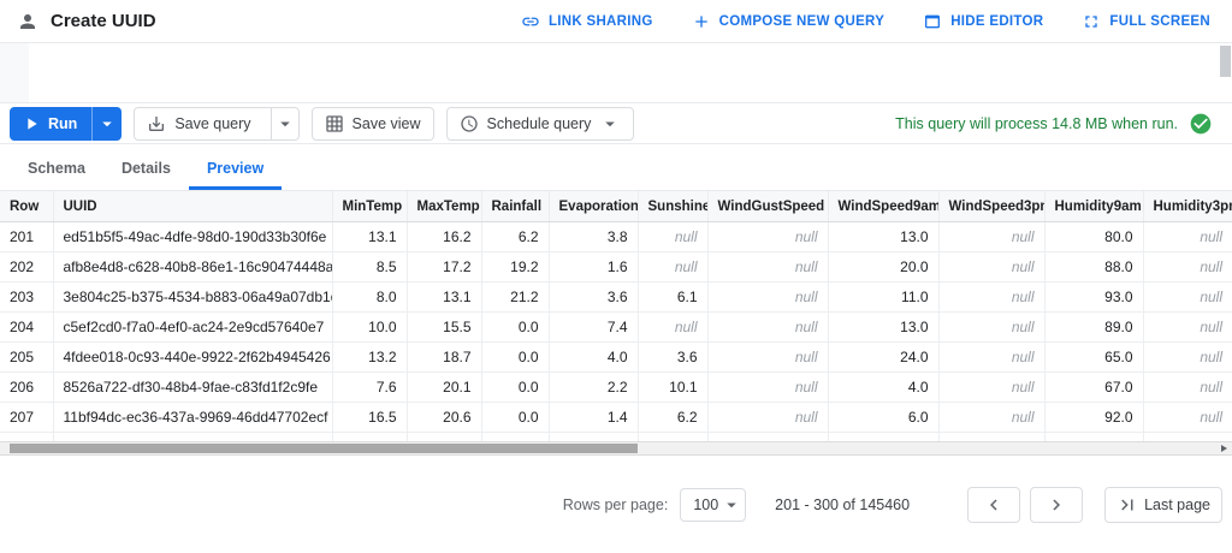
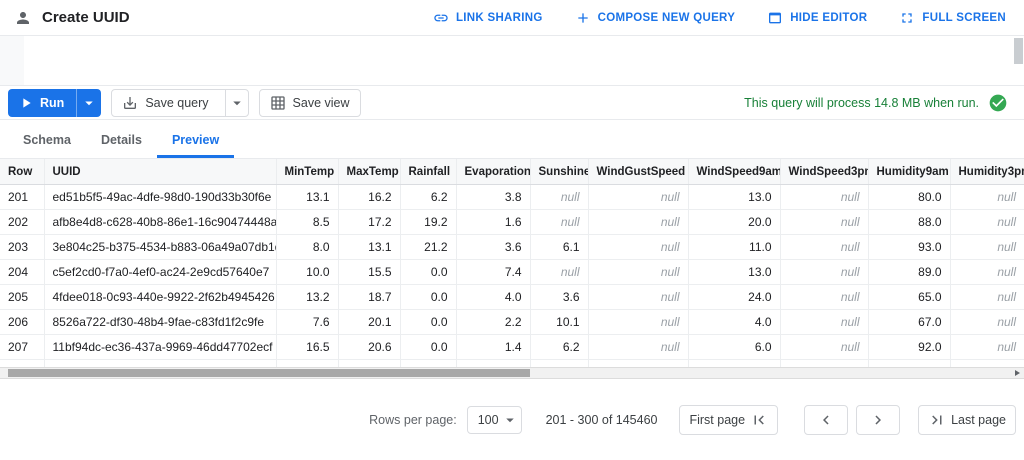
  Create UUID
  LINK SHARING
  COMPOSE NEW QUERY
  HIDE EDITOR
  FULL SCREEN
  Run
  Save query
  Save view
- Schedule query
  This query will process 14.8 MB when run.
  Schema
  Details
  Preview
  Row	UUID	MinTemp	MaxTemp	Rainfall	Evaporation	Sunshine	WindGustSpeed	WindSpeed9am	WindSpeed3p	Humidity9am	Humidity3p
  201	ed51b5f5-49ac-4dfe-98d0-190d33b30f6e	13.1	16.2	6.2	3.8	null	null	13.0	null	80.0	null
  202	afb8e4d8-c628-40b8-86e1-16c90474448a	8.5	17.2	19.2	1.6	null	null	20.0	null	88.0	null
  203	3e804c25-b375-4534-b883-06a49a07db1	8.0	13.1	21.2	3.6	6.1	null	11.0	null	93.0	null
  204	c5ef2cd0-f7a0-4ef0-ac24-2e9cd57640e7	10.0	15.5	0.0	7.4	null	null	13.0	null	89.0	null
  205	4fdee018-0c93-440e-9922-2f62b4945426	13.2	18.7	0.0	4.0	3.6	null	24.0	null	65.0	null
  206	8526a722-df30-48b4-9fae-c83fd1f2c9fe	7.6	20.1	0.0	2.2	10.1	null	4.0	null	67.0	null
  207	11bf94dc-ec36-437a-9969-46dd47702ecf	16.5	20.6	0.0	1.4	6.2	null	6.0	null	92.0	null
  Rows per page:
  100
  201 - 300 of 145460
+ First page
  Last page
